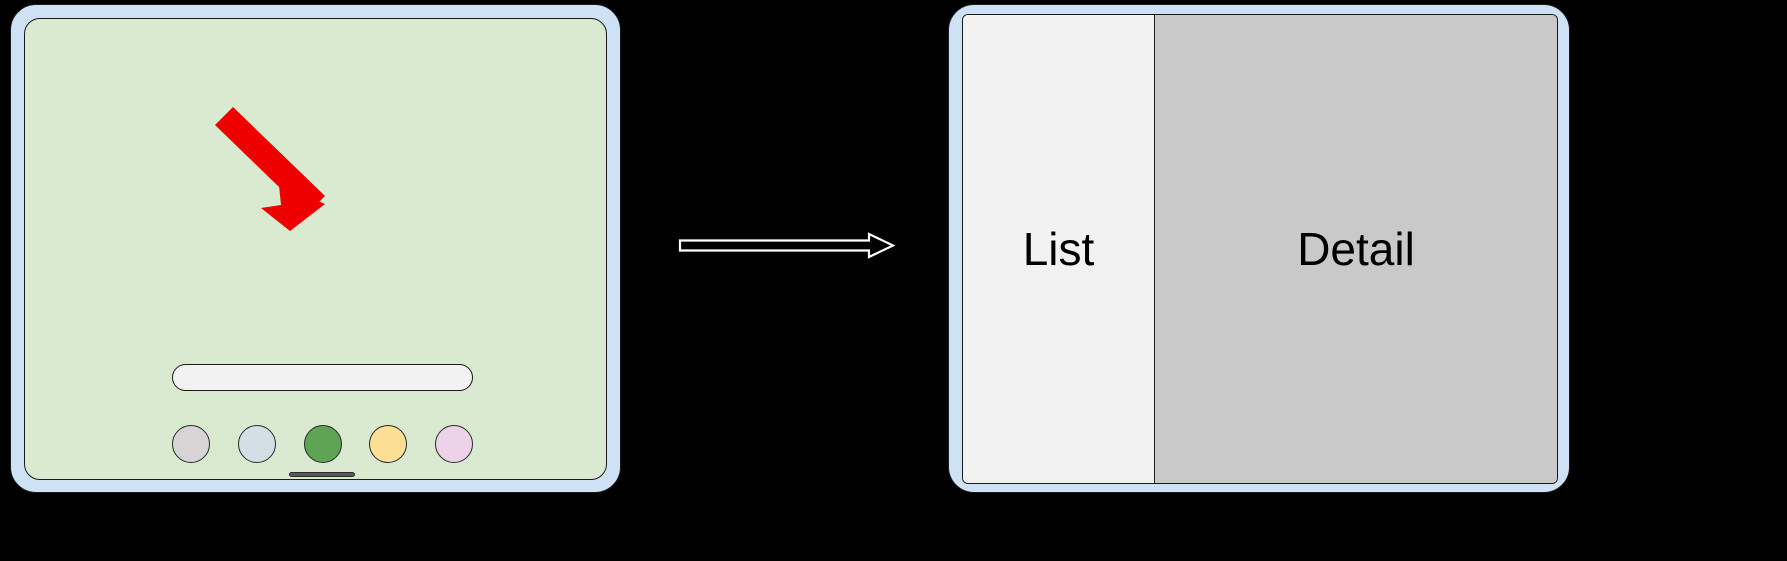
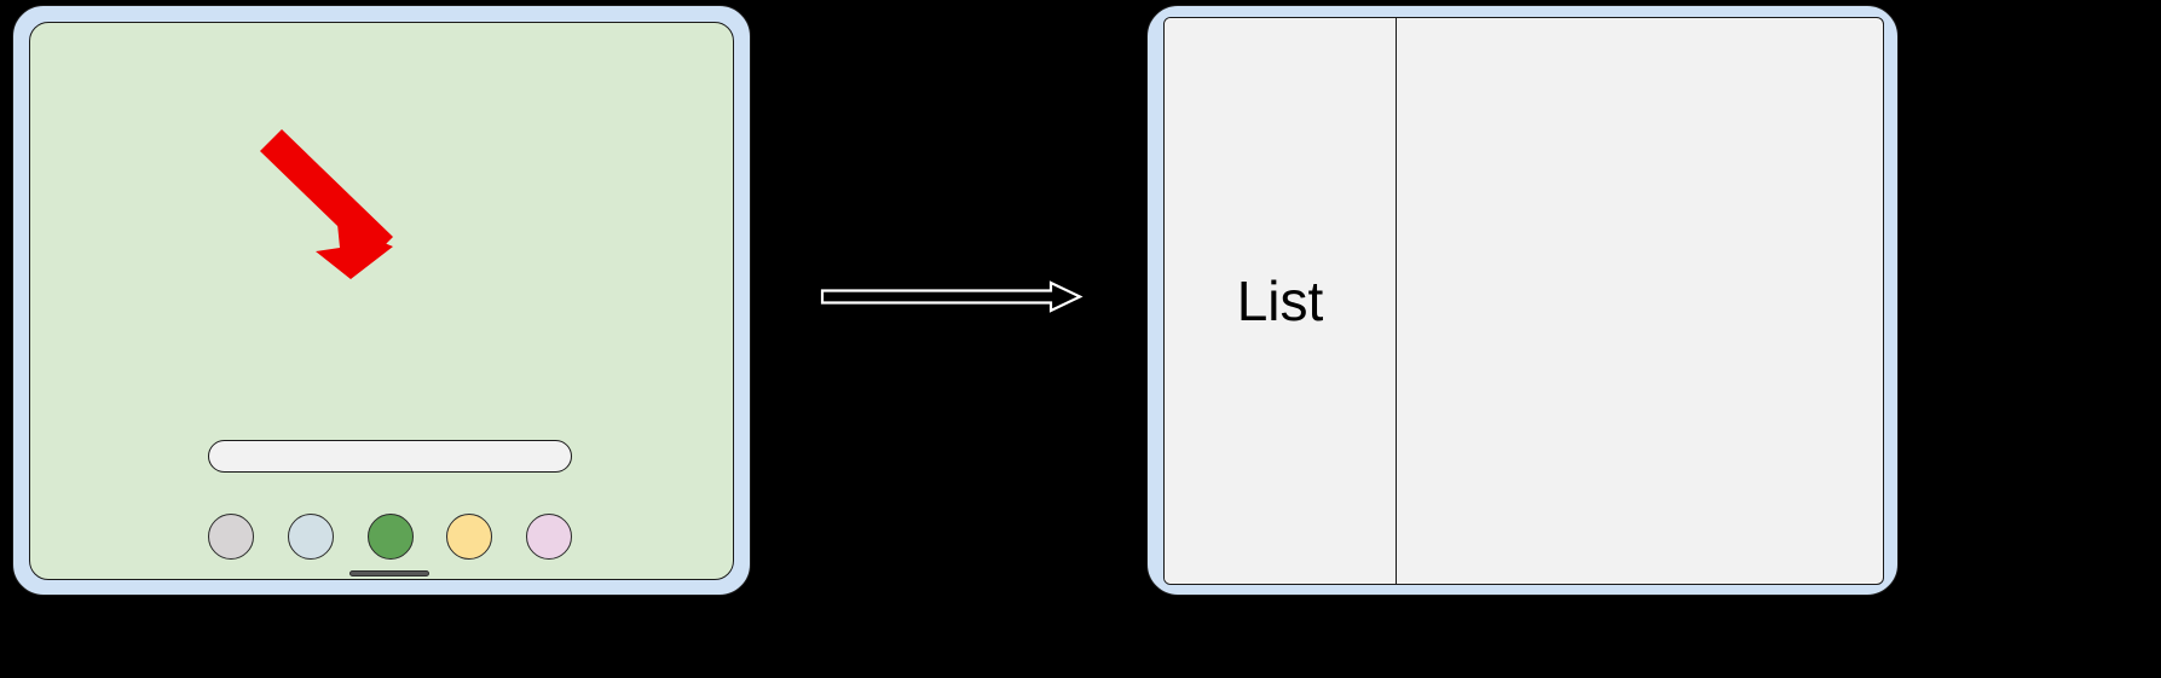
  List
- Detail
